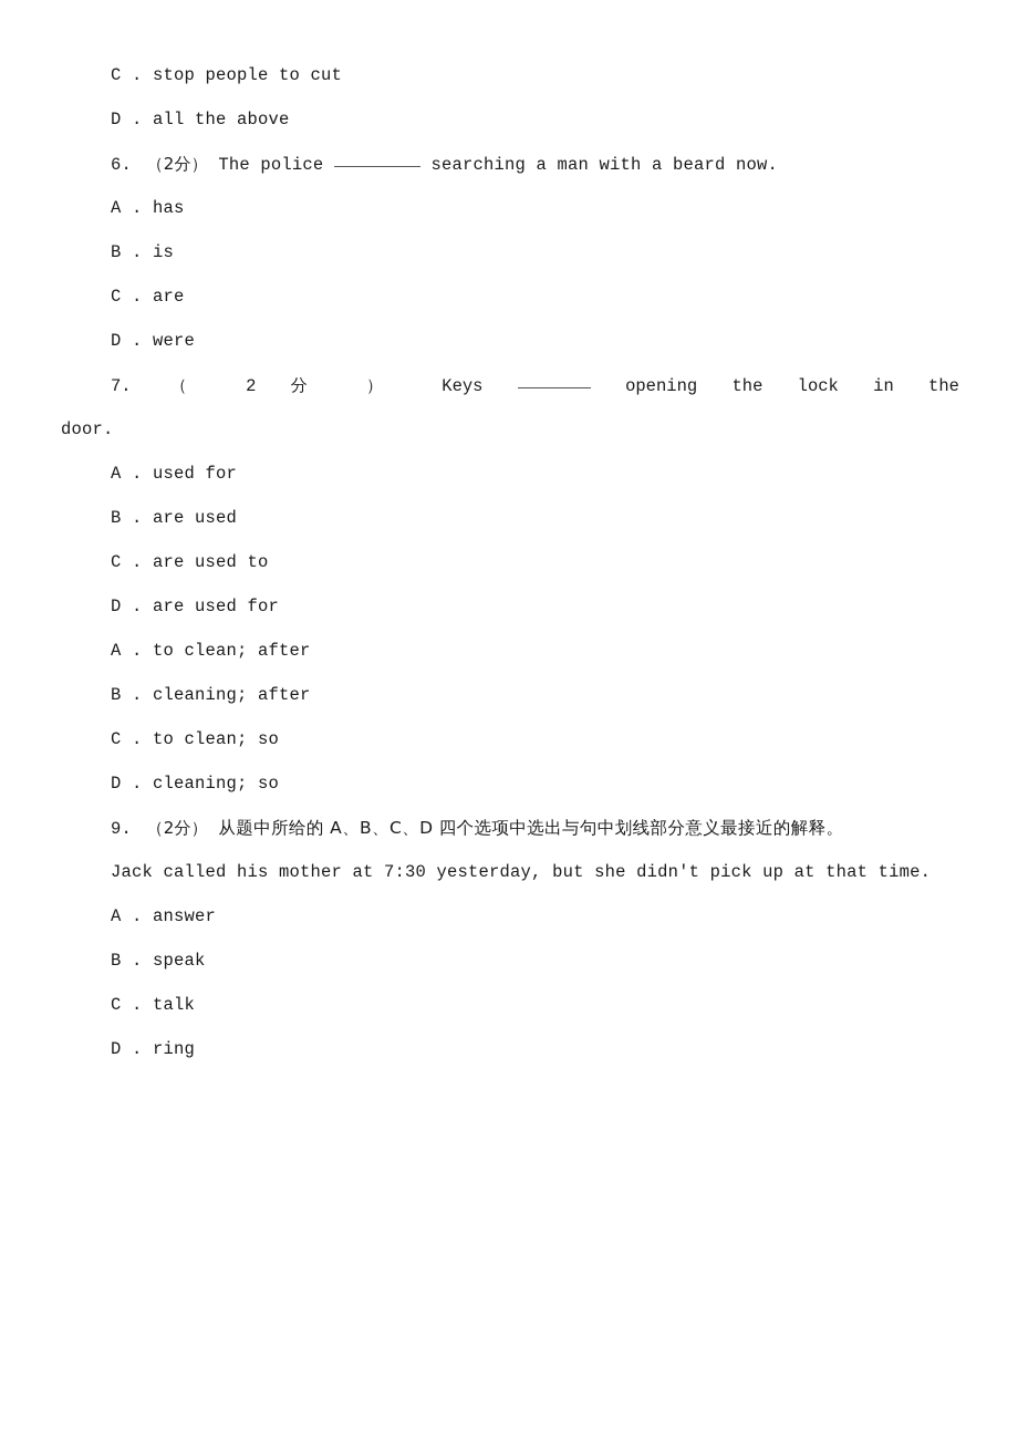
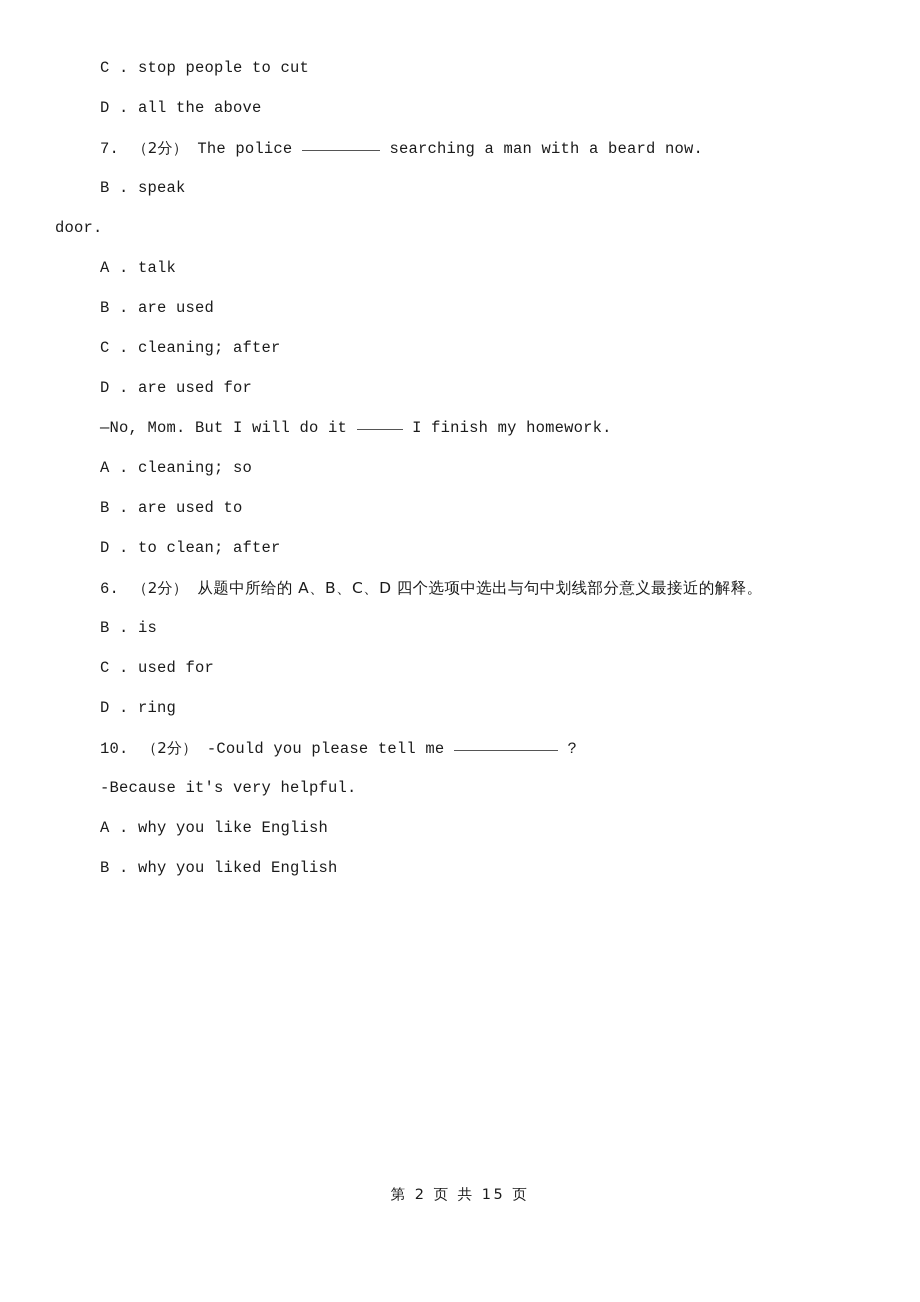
  C . stop people to cut
  D . all the above
- 6. （2分） The police searching a man with a beard now.
+ 7. （2分） The police searching a man with a beard now.
- A . has
- B . is
+ B . speak
- C . are
- D . were
- 7. （ 2 分 ） Keys opening the lock in the
  door.
- A . used for
+ A . talk
  B . are used
- C . are used to
+ C . cleaning; after
  D . are used for
+ —No, Mom. But I will do it I finish my homework.
- A . to clean; after
+ A . cleaning; so
- B . cleaning; after
+ B . are used to
- C . to clean; so
- D . cleaning; so
+ D . to clean; after
- 9. （2分） 从题中所给的 A、B、C、D 四个选项中选出与句中划线部分意义最接近的解释。
+ 6. （2分） 从题中所给的 A、B、C、D 四个选项中选出与句中划线部分意义最接近的解释。
- Jack called his mother at 7:30 yesterday, but she didn't pick up at that time.
- A . answer
- B . speak
+ B . is
- C . talk
+ C . used for
  D . ring
+ 10. （2分） -Could you please tell me ?
+ -Because it's very helpful.
+ A . why you like English
+ B . why you liked English
+ 第 2 页 共 15 页
